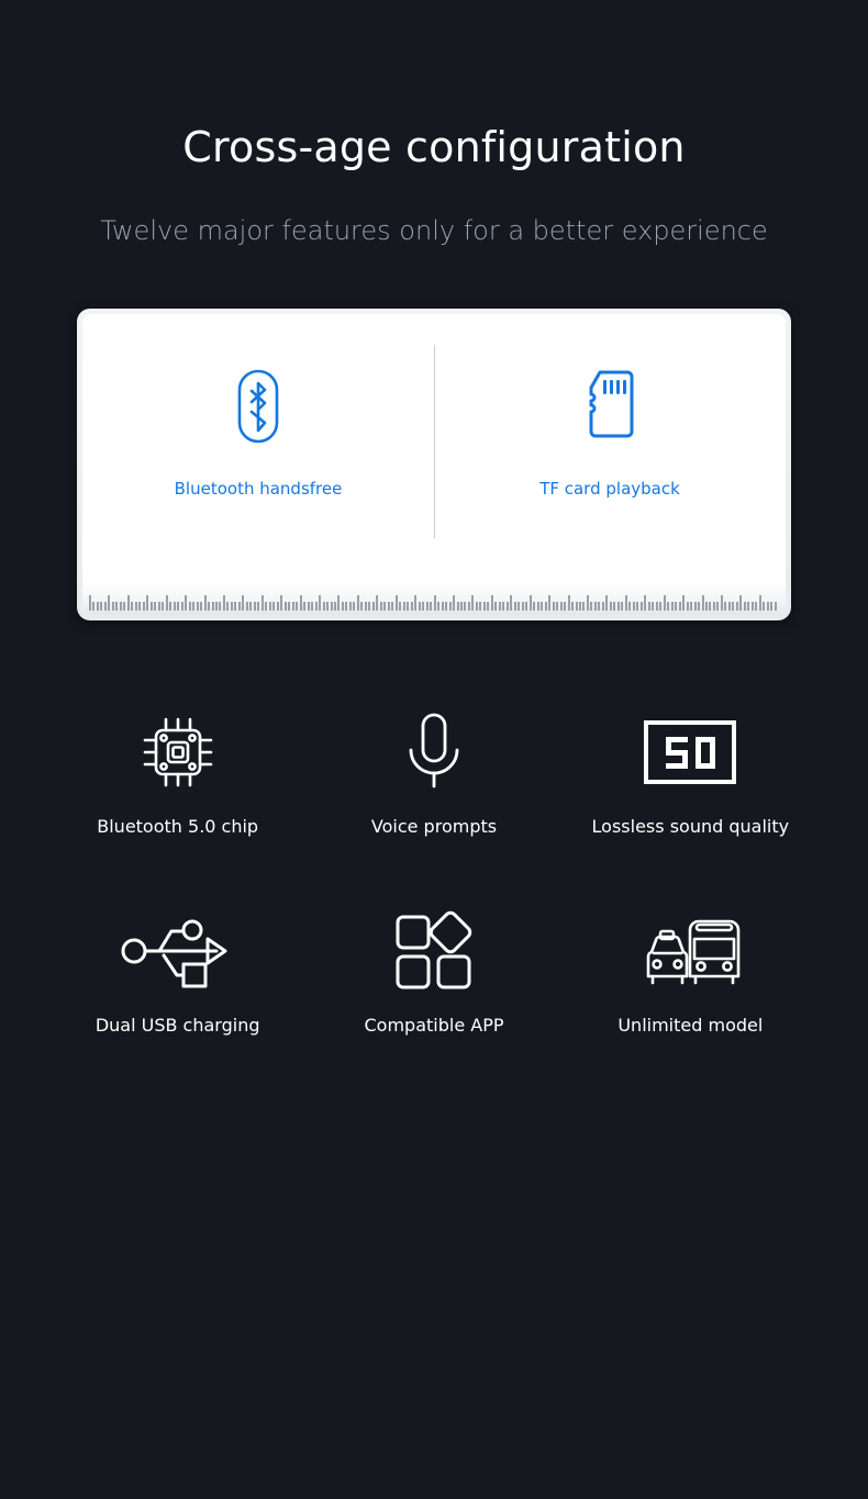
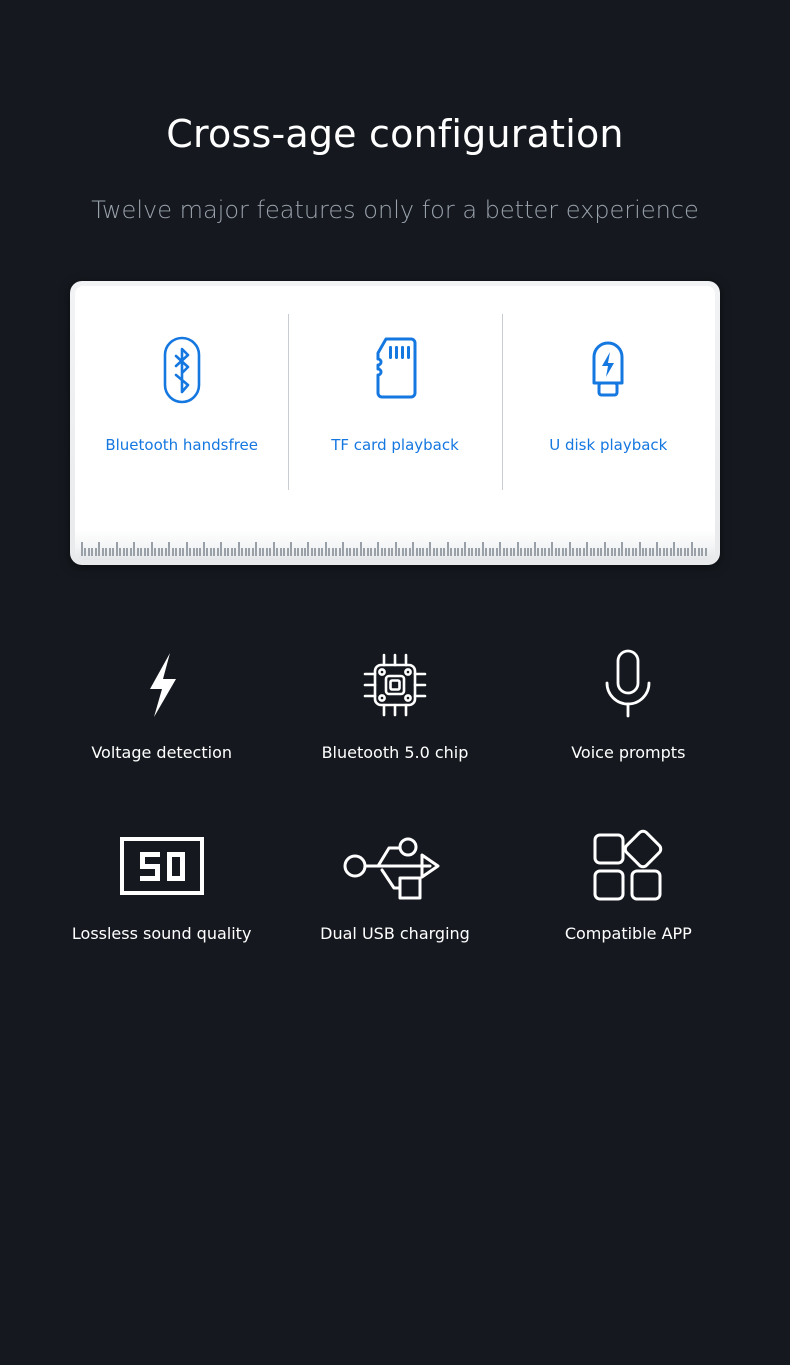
  Cross-age configuration
  Twelve major features only for a better experience
  Bluetooth handsfree
  TF card playback
+ U disk playback
+ Voltage detection
  Bluetooth 5.0 chip
  Voice prompts
  Lossless sound quality
  Dual USB charging
  Compatible APP
- Unlimited model
